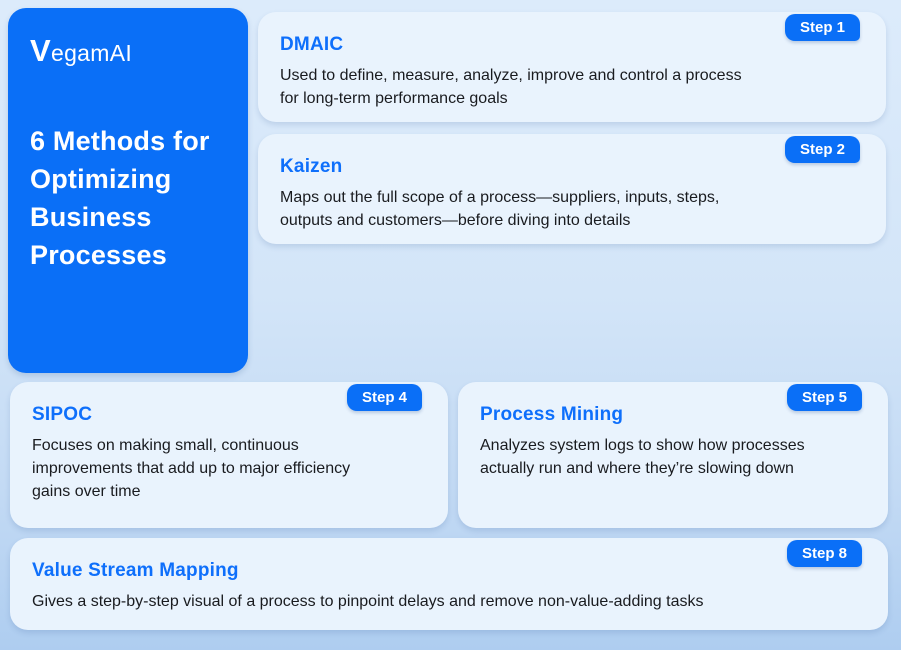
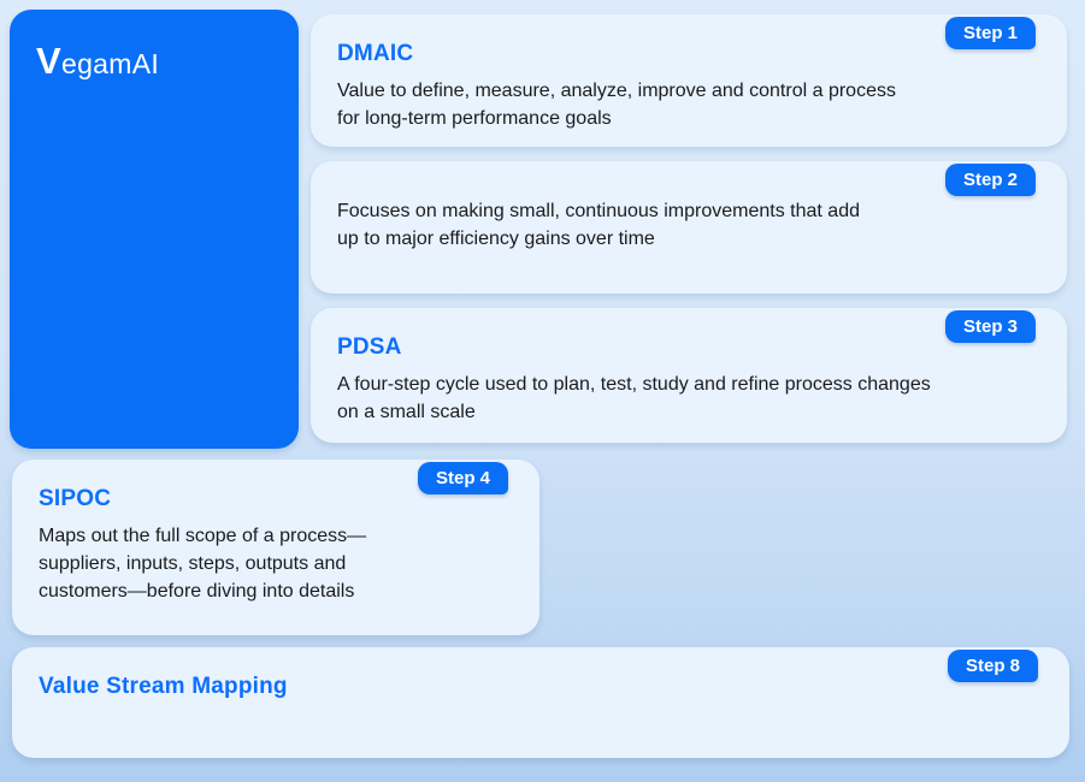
  VegamAI
- 6 Methods for Optimizing Business Processes
  Step 1
  DMAIC
- Used to define, measure, analyze, improve and control a process for long-term performance goals
+ Value to define, measure, analyze, improve and control a process for long-term performance goals
  Step 2
- Kaizen
- Maps out the full scope of a process—suppliers, inputs, steps, outputs and customers—before diving into details
+ Focuses on making small, continuous improvements that add up to major efficiency gains over time
+ Step 3
+ PDSA
+ A four-step cycle used to plan, test, study and refine process changes on a small scale
  Step 4
  SIPOC
- Focuses on making small, continuous improvements that add up to major efficiency gains over time
+ Maps out the full scope of a process—suppliers, inputs, steps, outputs and customers—before diving into details
- Step 5
- Process Mining
- Analyzes system logs to show how processes actually run and where they’re slowing down
  Step 8
  Value Stream Mapping
- Gives a step-by-step visual of a process to pinpoint delays and remove non-value-adding tasks
